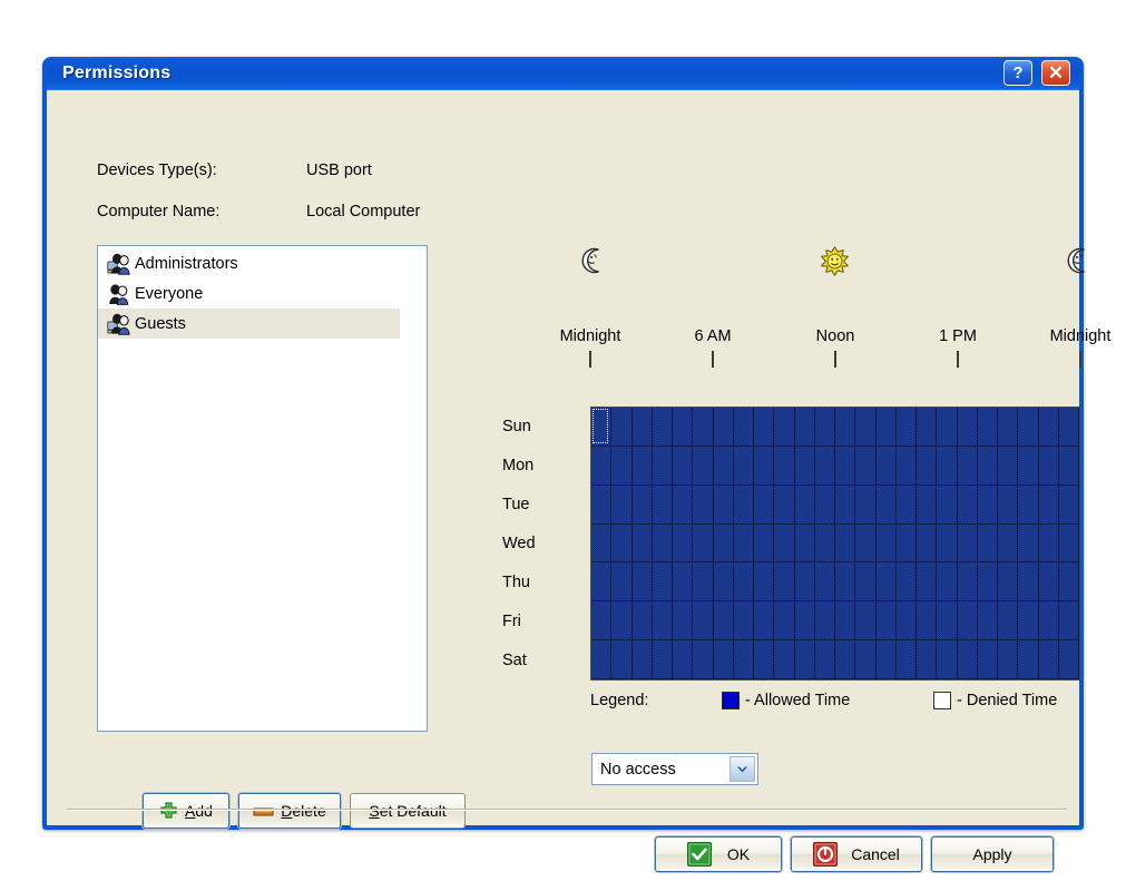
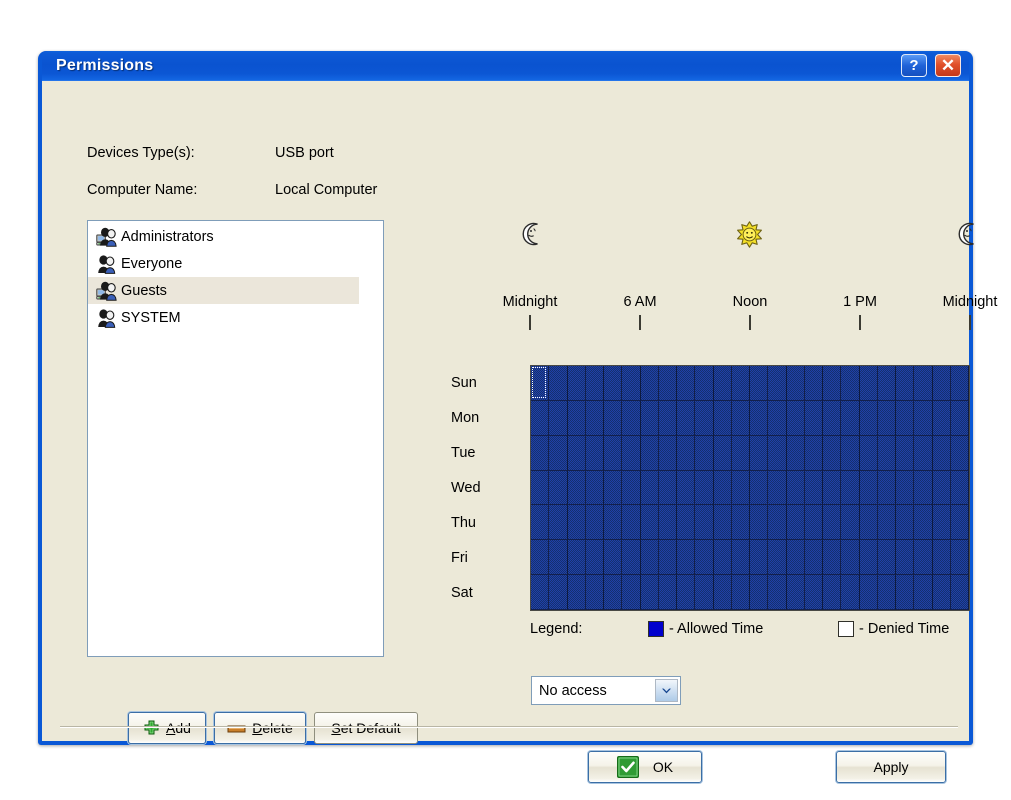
  Permissions
  ?
  ✕
  Devices Type(s):
  USB port
  Computer Name:
  Local Computer
  Administrators
  Everyone
  Guests
+ SYSTEM
  Add
  Delete
  Set Default
  Midnight
  6 AM
  Noon
  1 PM
  Midnight
  Sun
  Mon
  Tue
  Wed
  Thu
  Fri
  Sat
  Legend:
  - Allowed Time
  - Denied Time
  No access
  OK
- Cancel
  Apply
